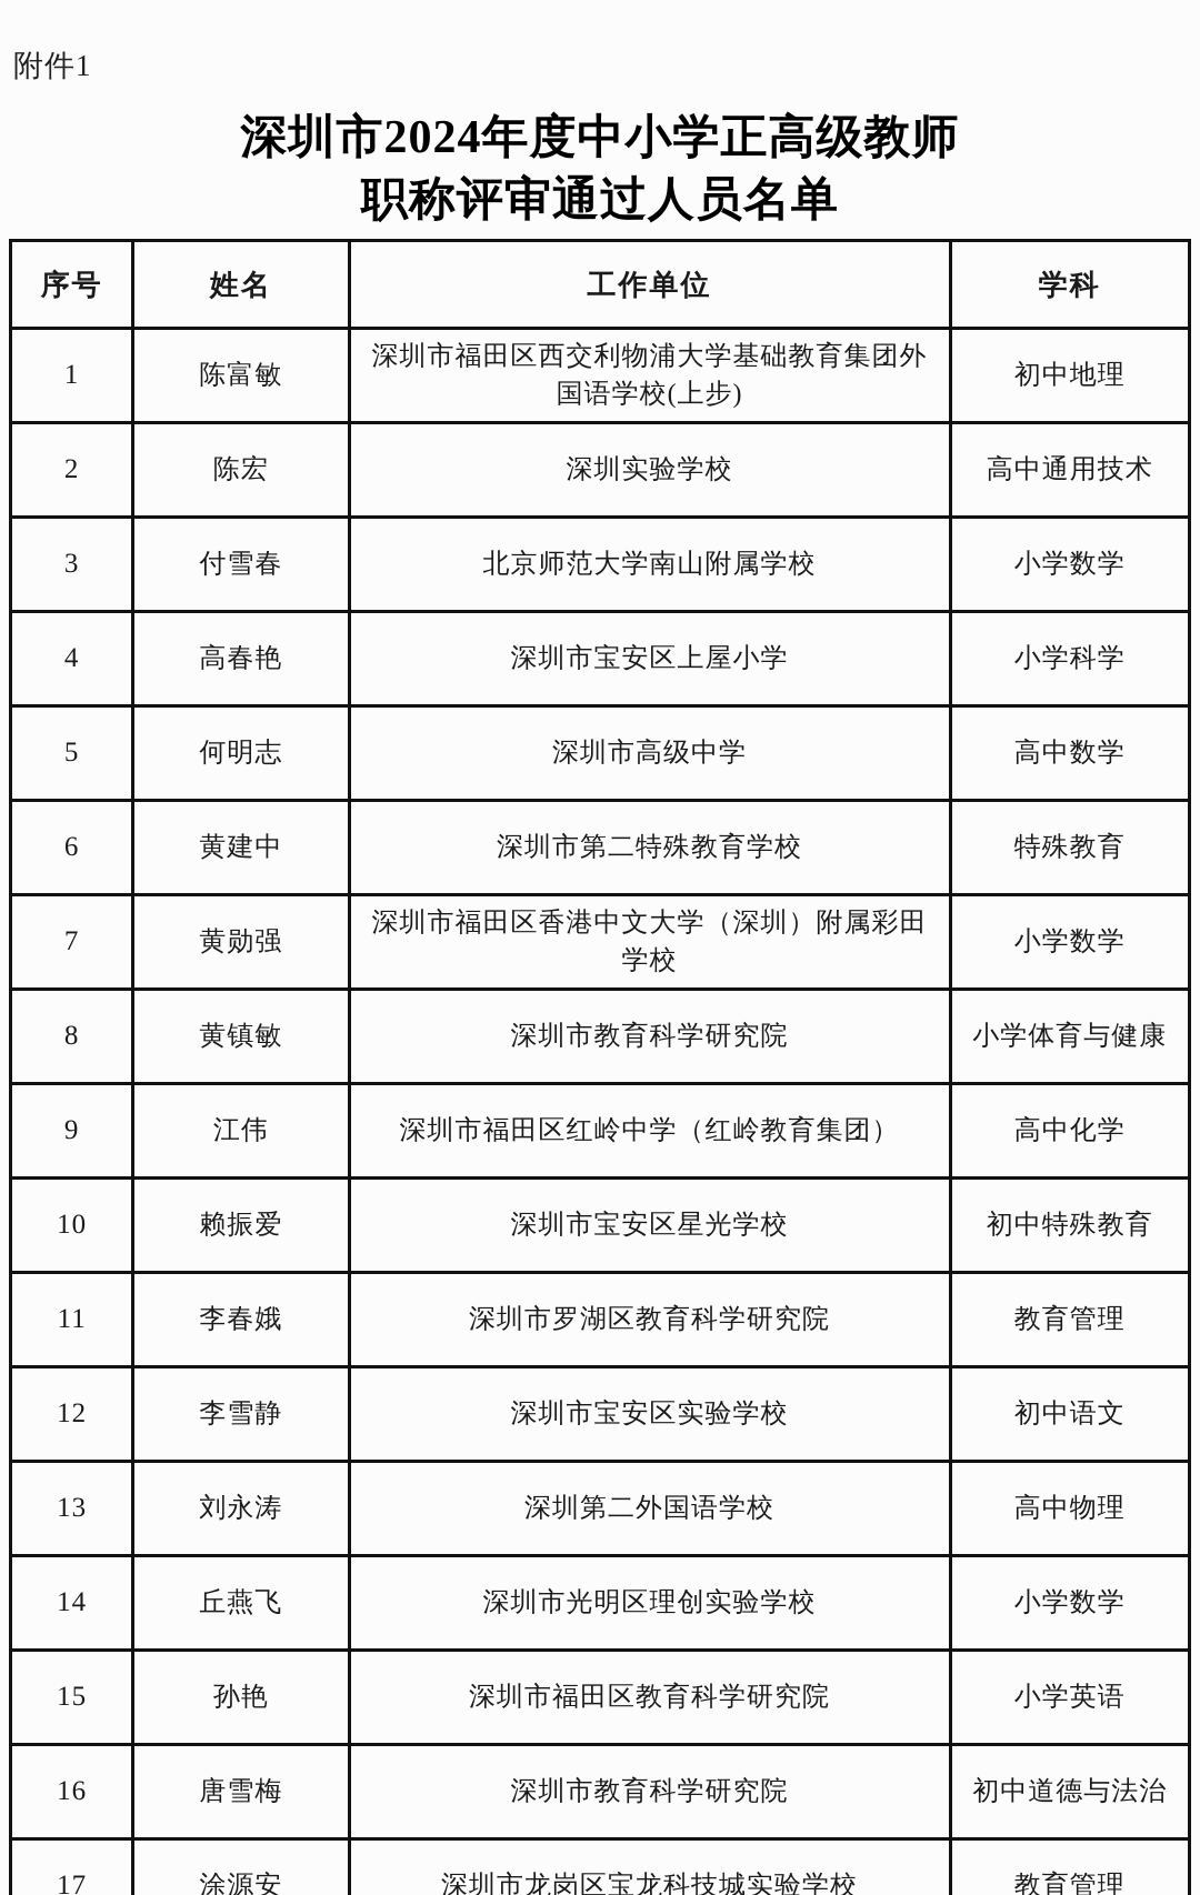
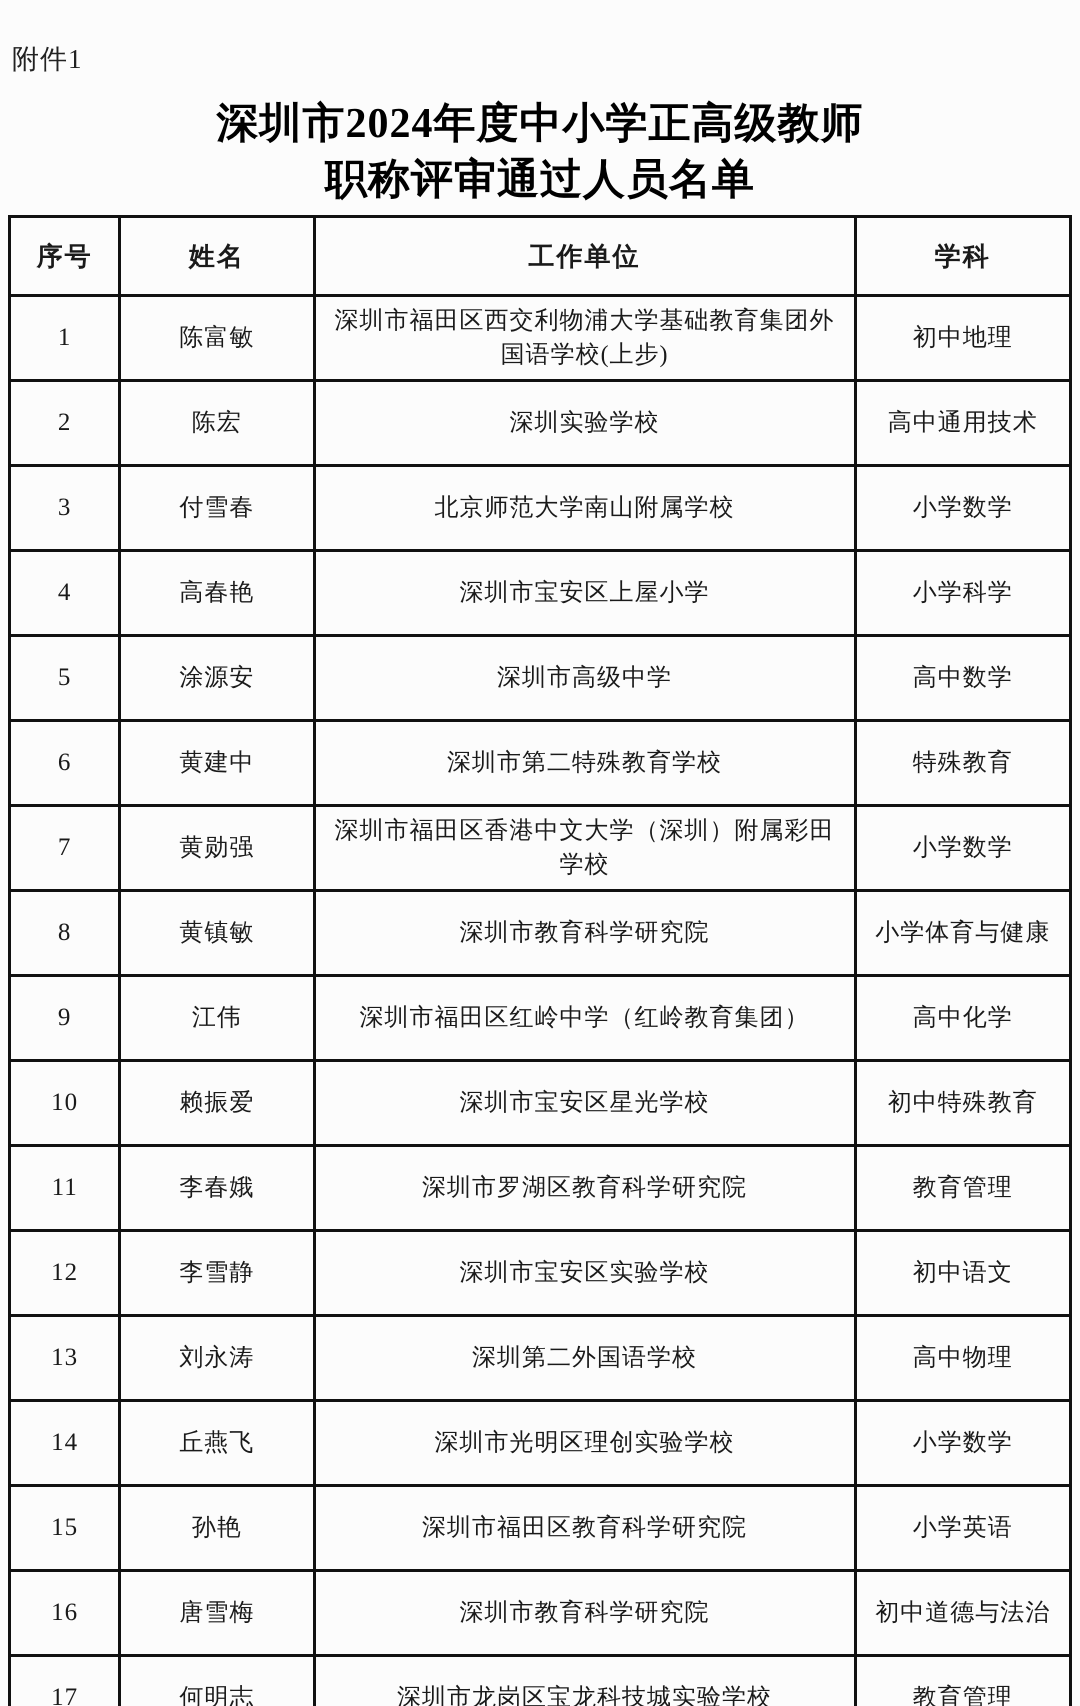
  附件1
  深圳市2024年度中小学正高级教师
  职称评审通过人员名单
  序号	姓名	工作单位	学科
  1	陈富敏	深圳市福田区西交利物浦大学基础教育集团外国语学校(上步)	初中地理
  2	陈宏	深圳实验学校	高中通用技术
  3	付雪春	北京师范大学南山附属学校	小学数学
  4	高春艳	深圳市宝安区上屋小学	小学科学
- 5	何明志	深圳市高级中学	高中数学
+ 5	涂源安	深圳市高级中学	高中数学
  6	黄建中	深圳市第二特殊教育学校	特殊教育
  7	黄勋强	深圳市福田区香港中文大学（深圳）附属彩田学校	小学数学
  8	黄镇敏	深圳市教育科学研究院	小学体育与健康
  9	江伟	深圳市福田区红岭中学（红岭教育集团）	高中化学
  10	赖振爱	深圳市宝安区星光学校	初中特殊教育
  11	李春娥	深圳市罗湖区教育科学研究院	教育管理
  12	李雪静	深圳市宝安区实验学校	初中语文
  13	刘永涛	深圳第二外国语学校	高中物理
  14	丘燕飞	深圳市光明区理创实验学校	小学数学
  15	孙艳	深圳市福田区教育科学研究院	小学英语
  16	唐雪梅	深圳市教育科学研究院	初中道德与法治
- 17	涂源安	深圳市龙岗区宝龙科技城实验学校	教育管理
+ 17	何明志	深圳市龙岗区宝龙科技城实验学校	教育管理
